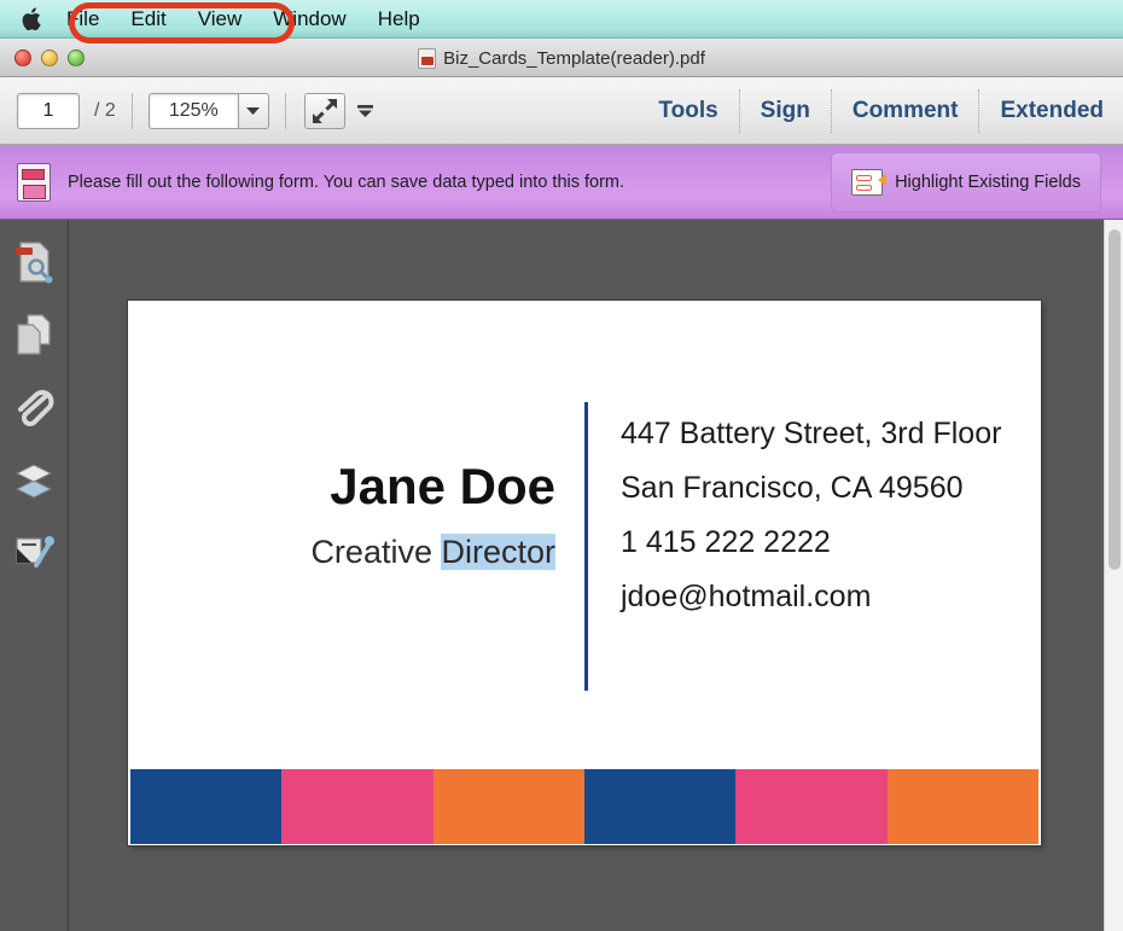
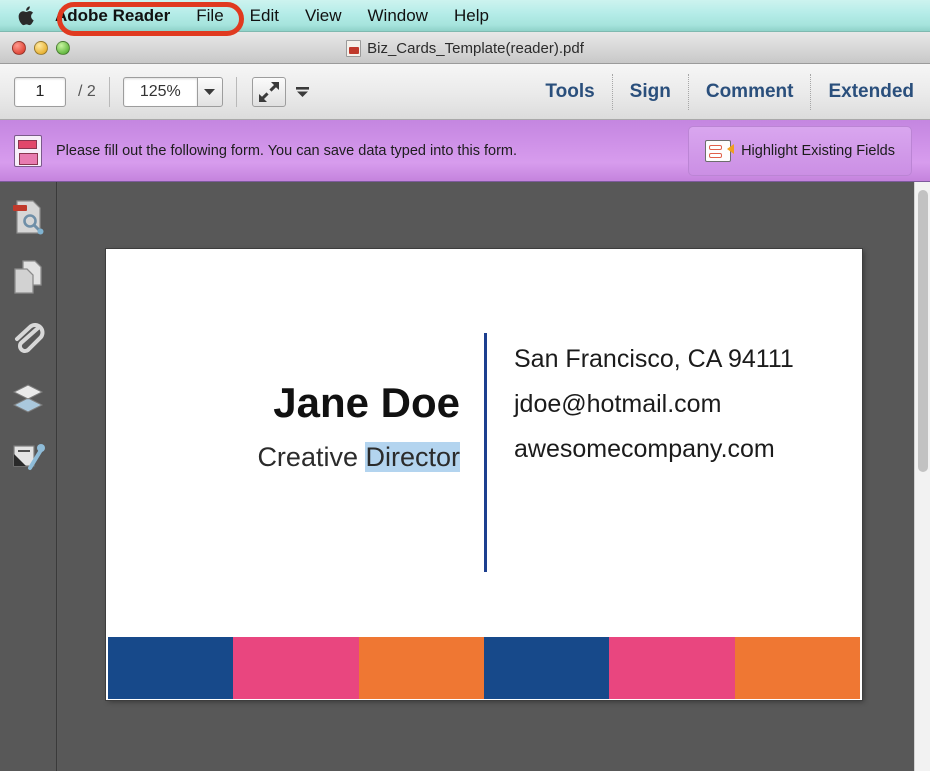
+ Adobe Reader
  File
  Edit
  View
  Window
  Help
  Biz_Cards_Template(reader).pdf
  1
  / 2
  125%
  Tools
  Sign
  Comment
  Extended
  Please fill out the following form. You can save data typed into this form.
  Highlight Existing Fields
  Jane Doe
  Creative Director
- 447 Battery Street, 3rd Floor
- San Francisco, CA 49560
+ San Francisco, CA 94111
- 1 415 222 2222
  jdoe@hotmail.com
+ awesomecompany.com
